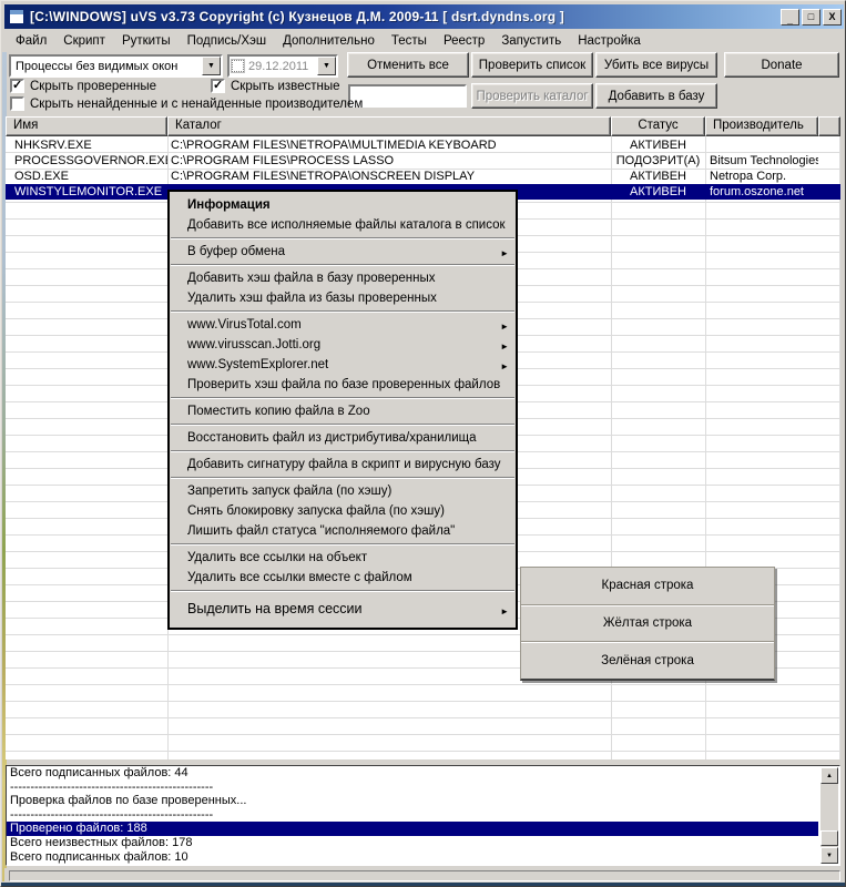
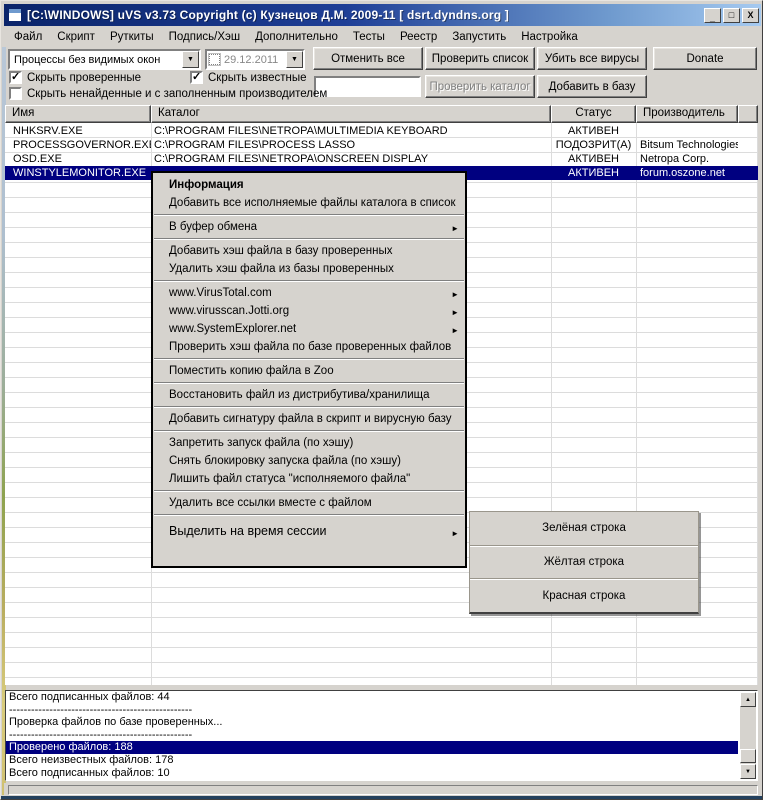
  [C:\WINDOWS] uVS v3.73 Copyright (c) Кузнецов Д.М. 2009-11 [ dsrt.dyndns.org ]
  _
  □
  X
  Файл
  Скрипт
  Руткиты
  Подпись/Хэш
  Дополнительно
  Тесты
  Реестр
  Запустить
  Настройка
  Процессы без видимых окон
  29.12.2011
  Отменить все
  Проверить список
  Убить все вирусы
  Donate
  Проверить каталог
  Добавить в базу
  Скрыть проверенные
  Скрыть известные
- Скрыть ненайденные и с ненайденные производителем
+ Скрыть ненайденные и с заполненным производителем
  Имя
  Каталог
  Статус
  Производитель
  NHKSRV.EXE
  C:\PROGRAM FILES\NETROPA\MULTIMEDIA KEYBOARD
  АКТИВЕН
  PROCESSGOVERNOR.EX
  C:\PROGRAM FILES\PROCESS LASSO
  ПОДОЗРИТ(А)
  Bitsum Technologies
  OSD.EXE
  C:\PROGRAM FILES\NETROPA\ONSCREEN DISPLAY
  АКТИВЕН
  Netropa Corp.
  WINSTYLEMONITOR.EXE
  АКТИВЕН
  forum.oszone.net
  Информация
  Добавить все исполняемые файлы каталога в список
  В буфер обмена
  ►
  Добавить хэш файла в базу проверенных
  Удалить хэш файла из базы проверенных
  www.VirusTotal.com
  ►
  www.virusscan.Jotti.org
  ►
  www.SystemExplorer.net
  ►
  Проверить хэш файла по базе проверенных файлов
  Поместить копию файла в Zoo
  Восстановить файл из дистрибутива/хранилища
  Добавить сигнатуру файла в скрипт и вирусную базу
  Запретить запуск файла (по хэшу)
  Снять блокировку запуска файла (по хэшу)
  Лишить файл статуса "исполняемого файла"
- Удалить все ссылки на объект
  Удалить все ссылки вместе с файлом
  Выделить на время сессии
  ►
- Красная строка
+ Зелёная строка
  Жёлтая строка
- Зелёная строка
+ Красная строка
  Всего подписанных файлов: 44
  --------------------------------------------------
  Проверка файлов по базе проверенных...
  --------------------------------------------------
  Проверено файлов: 188
  Всего неизвестных файлов: 178
  Всего подписанных файлов: 10
